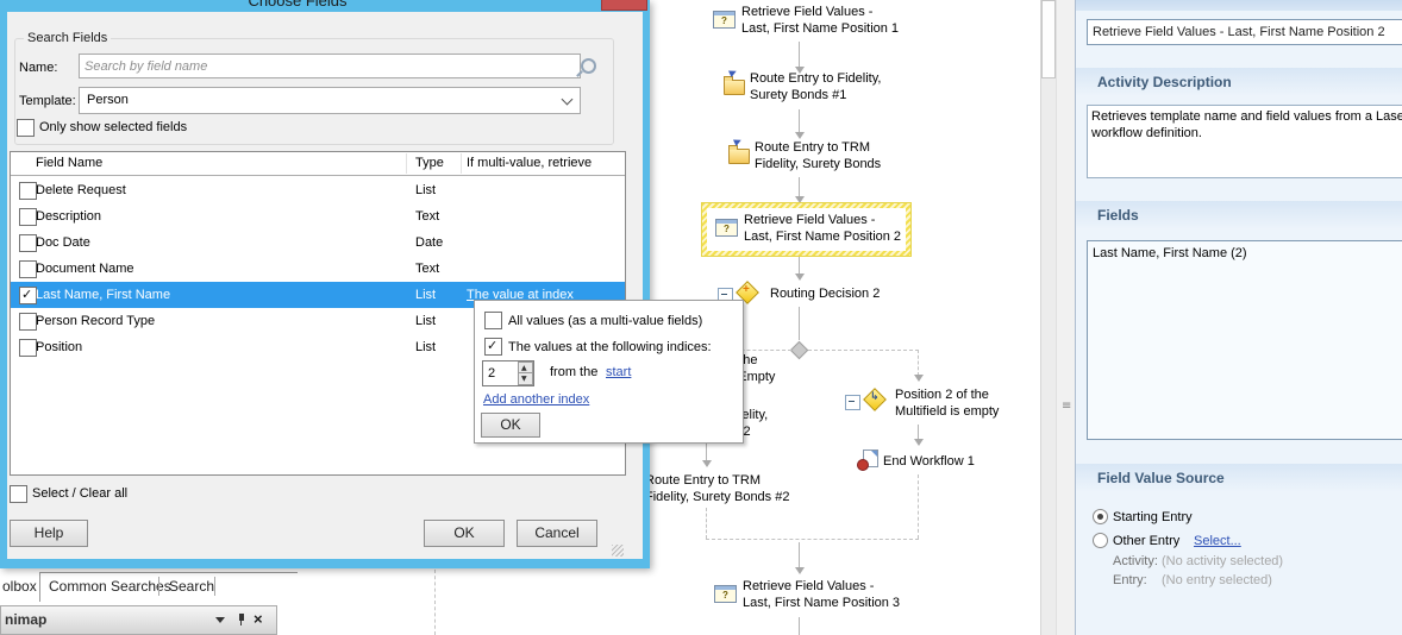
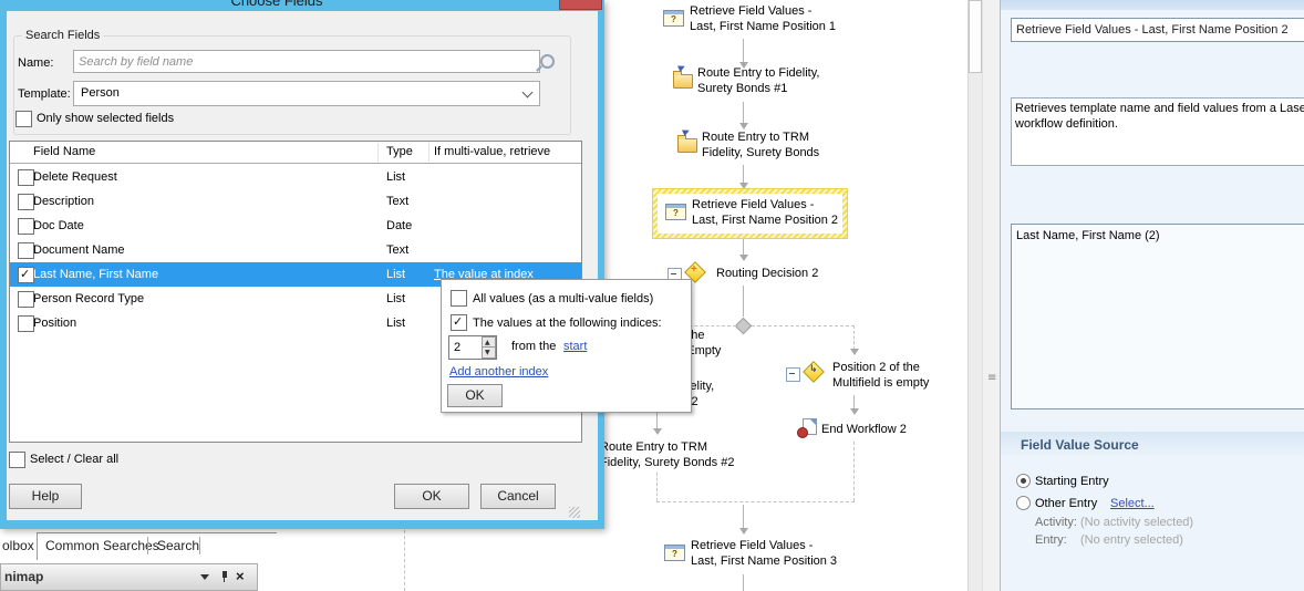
  Retrieve Field Values -
  Last, First Name Position 1
  Route Entry to Fidelity,
  Surety Bonds #1
  Route Entry to TRM
  Fidelity, Surety Bonds
  Retrieve Field Values -
  Last, First Name Position 2
  +
  Routing Decision 2
  oute Entry to TRM
  idelity, Surety Bonds #2
  ↳
  Position 2 of the
  Multifield is empty
- End Workflow 1
+ End Workflow 2
  Retrieve Field Values -
  Last, First Name Position 3
  Retrieve Field Values - Last, First Name Position 2
- Activity Description
  Retrieves template name and field values from a Lase
  workflow definition.
- Fields
  Last Name, First Name (2)
  Field Value Source
  Starting Entry
  Other Entry
  Select...
  Activity:
  (No activity selected)
  Entry:
  (No entry selected)
  olbox
  Common Searches
  Search
  nimap
  ×
  Choose Fields
  Search Fields
  Name:
  Search by field name
  Template:
  Person
  Only show selected fields
  Field Name
  Type
  If multi-value, retrieve
  Delete Request
  List
  Description
  Text
  Doc Date
  Date
  Document Name
  Text
  Last Name, First Name
  List
  The value at index
  Person Record Type
  List
  Position
  List
  Select / Clear all
  Help
  OK
  Cancel
  All values (as a multi-value fields)
  The values at the following indices:
  2
  from the
  start
  Add another index
  OK
